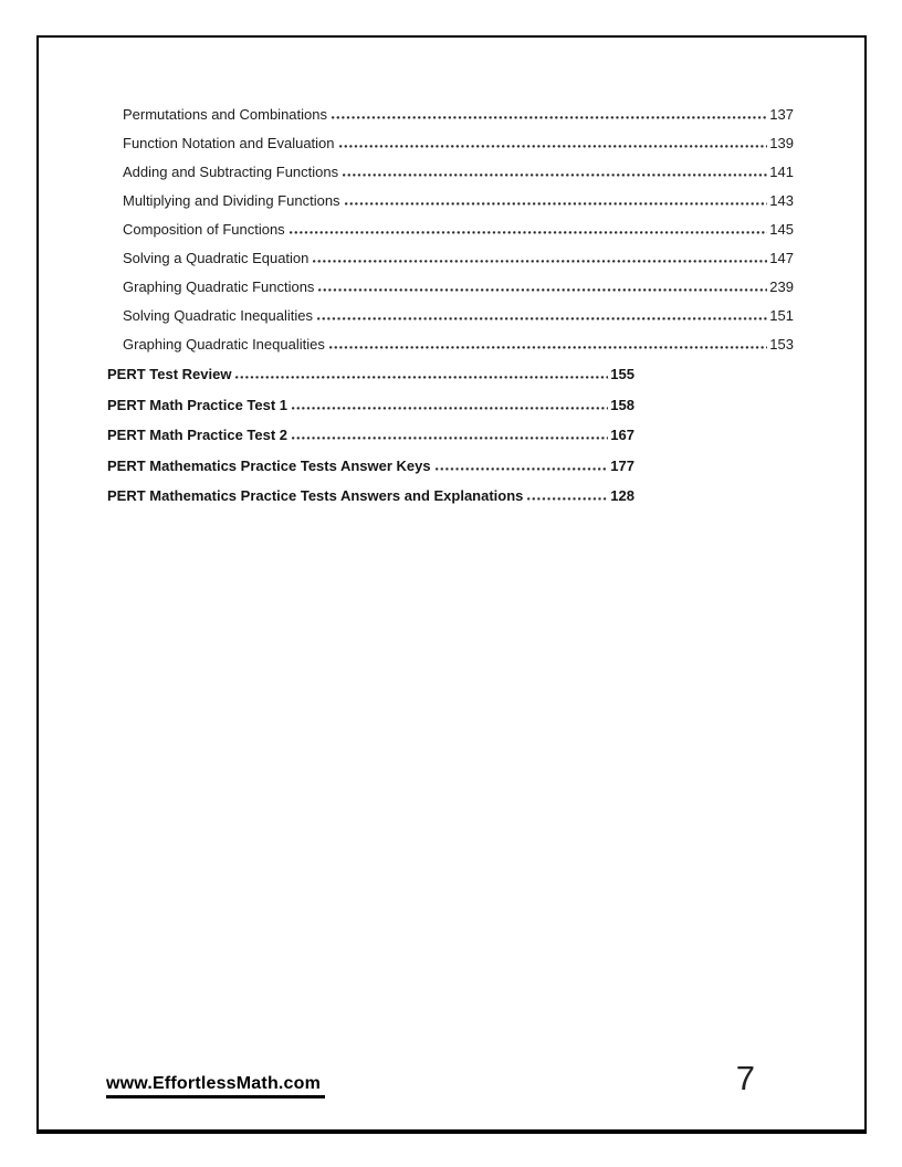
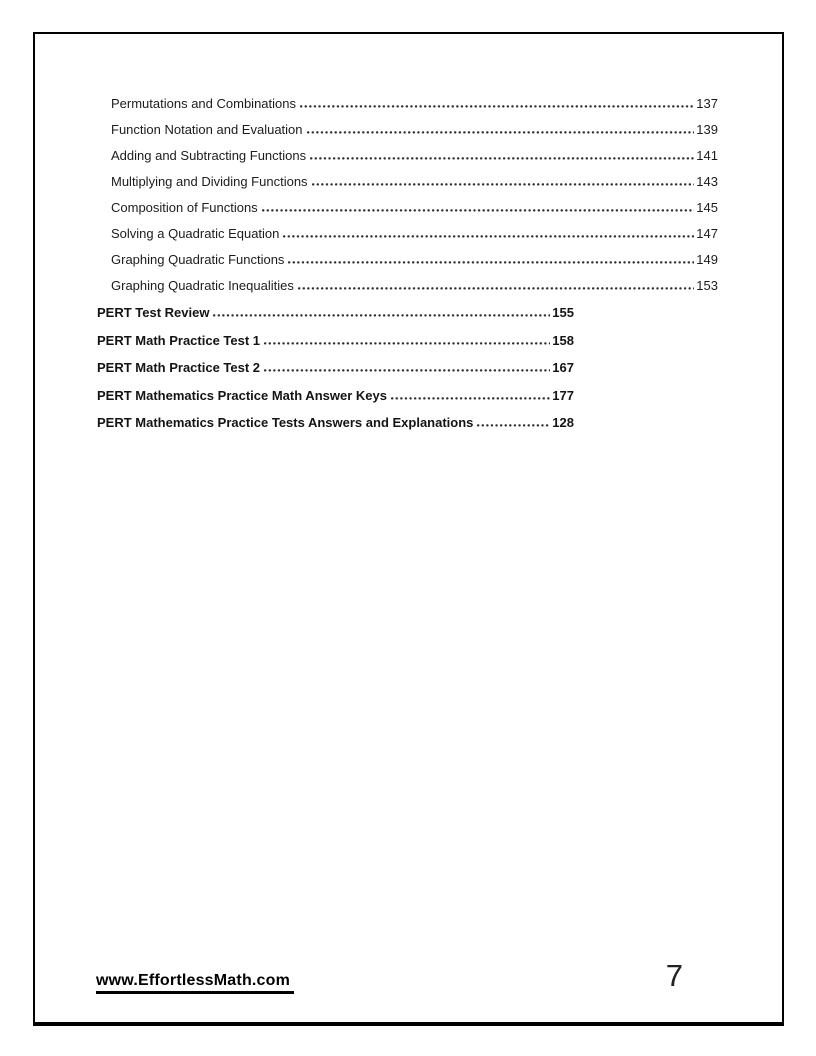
  Permutations and Combinations
  137
  Function Notation and Evaluation
  139
  Adding and Subtracting Functions
  141
  Multiplying and Dividing Functions
  143
  Composition of Functions
  145
  Solving a Quadratic Equation
  147
  Graphing Quadratic Functions
- 239
+ 149
- Solving Quadratic Inequalities
- 151
  Graphing Quadratic Inequalities
  153
  PERT Test Review
  155
  PERT Math Practice Test 1
  158
  PERT Math Practice Test 2
  167
- PERT Mathematics Practice Tests Answer Keys
+ PERT Mathematics Practice Math Answer Keys
  177
  PERT Mathematics Practice Tests Answers and Explanations
  128
  www.EffortlessMath.com
  7
